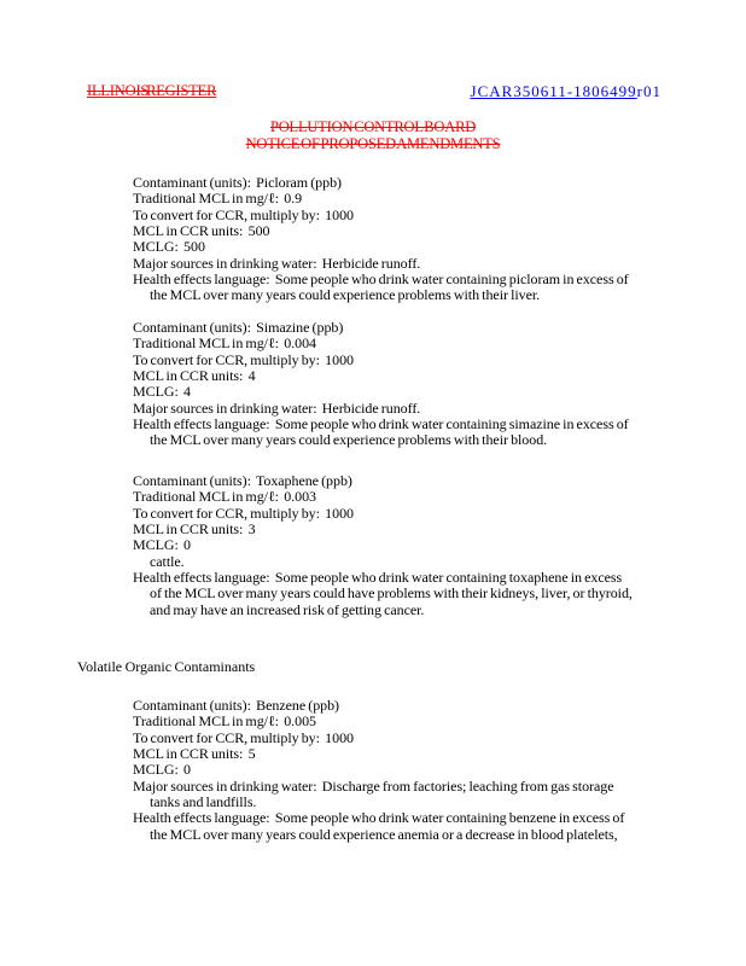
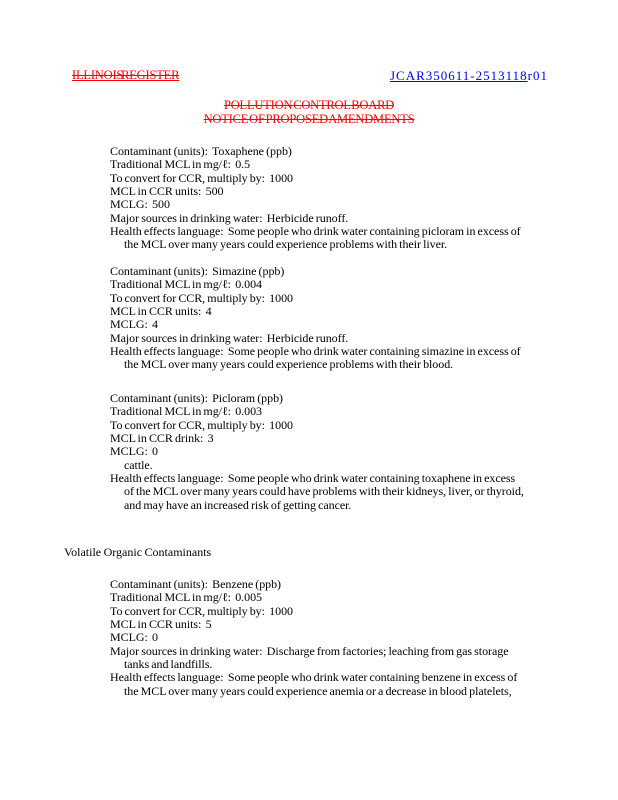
  ILLINOIS REGISTER
- JCAR350611-1806499r01
+ JCAR350611-2513118r01
  POLLUTION CONTROL BOARD
  NOTICE OF PROPOSED AMENDMENTS
- Contaminant (units): Picloram (ppb)
+ Contaminant (units): Toxaphene (ppb)
- Traditional MCL in mg/ℓ: 0.9
+ Traditional MCL in mg/ℓ: 0.5
  To convert for CCR, multiply by: 1000
  MCL in CCR units: 500
  MCLG: 500
  Major sources in drinking water: Herbicide runoff.
  Health effects language: Some people who drink water containing picloram in excess of
  the MCL over many years could experience problems with their liver.
  Contaminant (units): Simazine (ppb)
  Traditional MCL in mg/ℓ: 0.004
  To convert for CCR, multiply by: 1000
  MCL in CCR units: 4
  MCLG: 4
  Major sources in drinking water: Herbicide runoff.
  Health effects language: Some people who drink water containing simazine in excess of
  the MCL over many years could experience problems with their blood.
- Contaminant (units): Toxaphene (ppb)
+ Contaminant (units): Picloram (ppb)
  Traditional MCL in mg/ℓ: 0.003
  To convert for CCR, multiply by: 1000
- MCL in CCR units: 3
+ MCL in CCR drink: 3
  MCLG: 0
  cattle.
  Health effects language: Some people who drink water containing toxaphene in excess
  of the MCL over many years could have problems with their kidneys, liver, or thyroid,
  and may have an increased risk of getting cancer.
  Volatile Organic Contaminants
  Contaminant (units): Benzene (ppb)
  Traditional MCL in mg/ℓ: 0.005
  To convert for CCR, multiply by: 1000
  MCL in CCR units: 5
  MCLG: 0
  Major sources in drinking water: Discharge from factories; leaching from gas storage
  tanks and landfills.
  Health effects language: Some people who drink water containing benzene in excess of
  the MCL over many years could experience anemia or a decrease in blood platelets,
